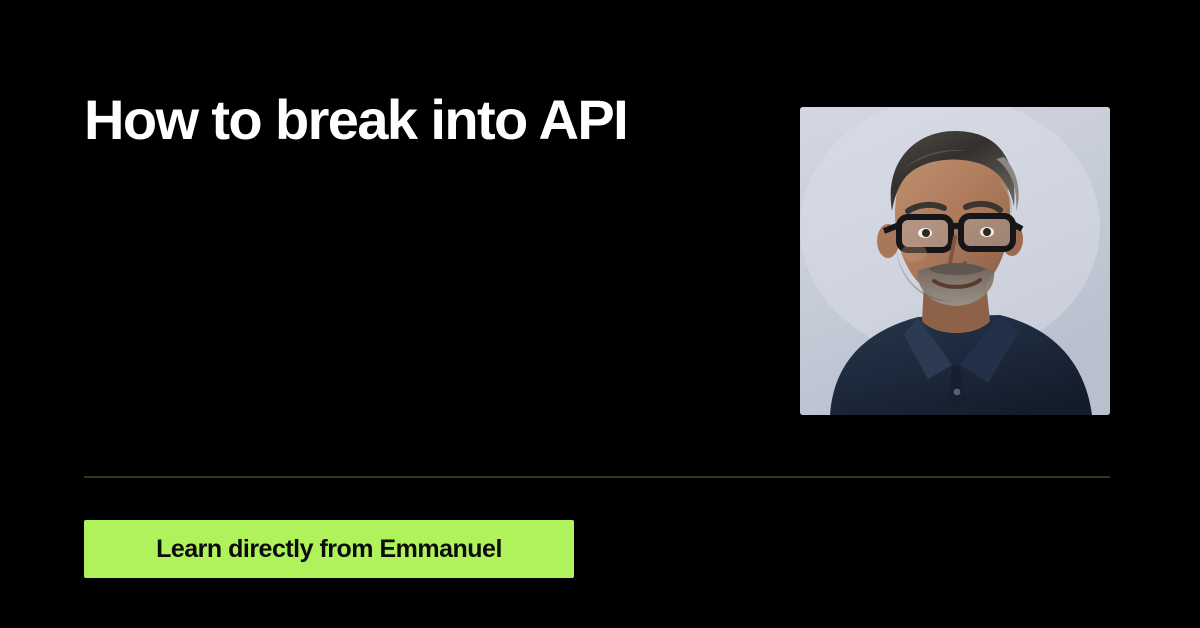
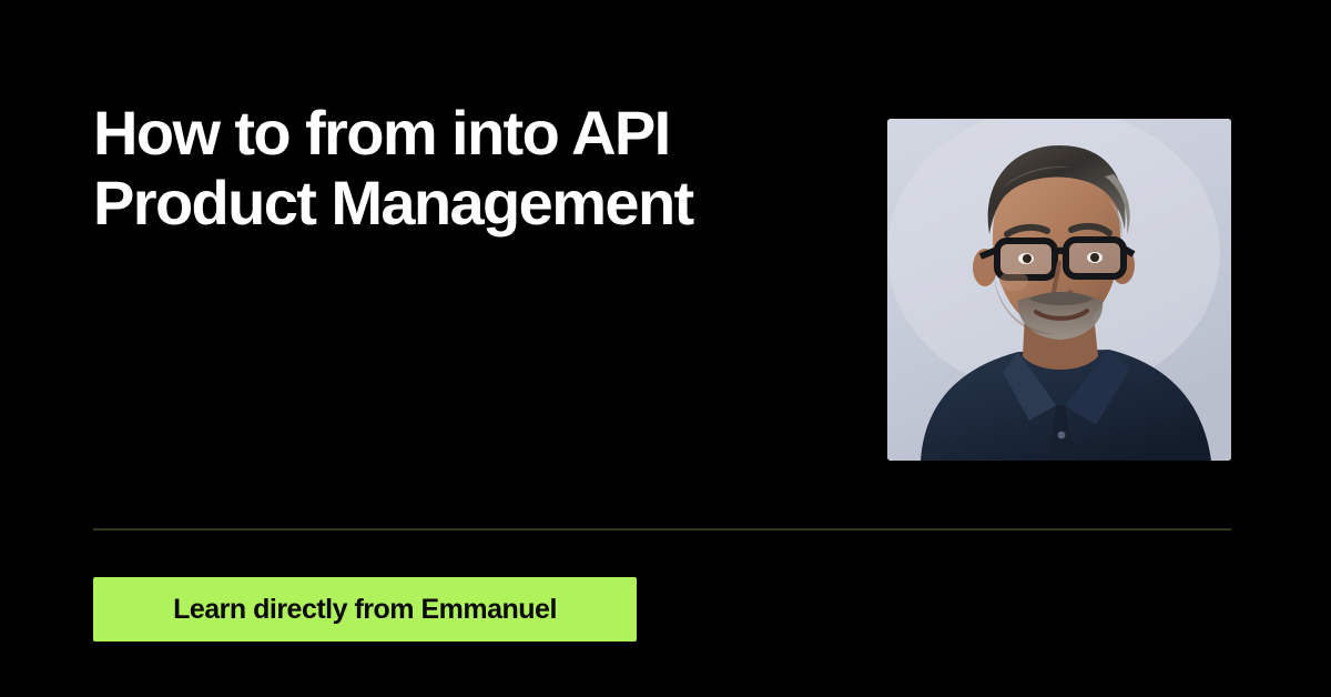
- How to break into API
+ How to from into API
+ Product Management
  Learn directly from Emmanuel
